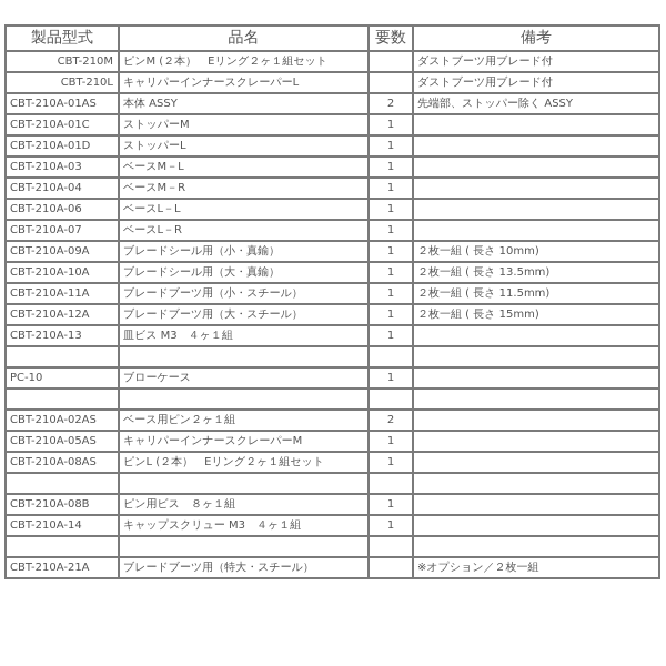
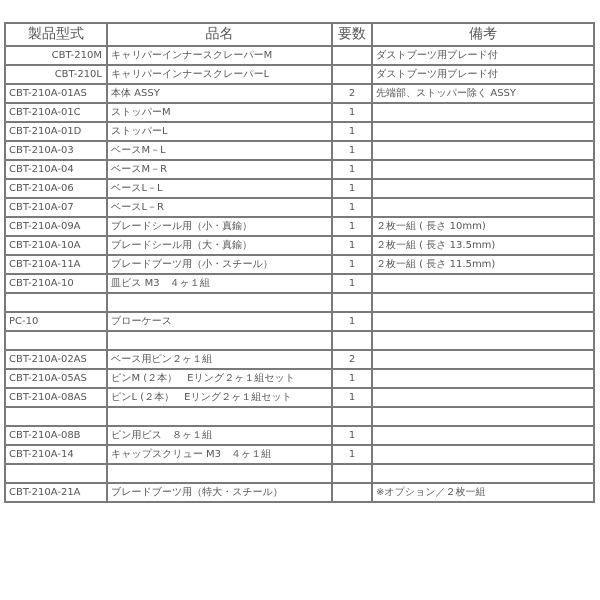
  製品型式	品名	要数	備考
- CBT-210M	ピンM (２本） Eリング２ヶ１組セット		ダストブーツ用ブレード付
+ CBT-210M	キャリパーインナースクレーパーM		ダストブーツ用ブレード付
  CBT-210L	キャリパーインナースクレーパーL		ダストブーツ用ブレード付
  CBT-210A-01AS	本体 ASSY	2	先端部、ストッパー除く ASSY
  CBT-210A-01C	ストッパーM	1
  CBT-210A-01D	ストッパーL	1
  CBT-210A-03	ベースM－L	1
  CBT-210A-04	ベースM－R	1
  CBT-210A-06	ベースL－L	1
  CBT-210A-07	ベースL－R	1
  CBT-210A-09A	ブレードシール用（小・真鍮）	1	２枚一組 ( 長さ 10mm)
  CBT-210A-10A	ブレードシール用（大・真鍮）	1	２枚一組 ( 長さ 13.5mm)
  CBT-210A-11A	ブレードブーツ用（小・スチール）	1	２枚一組 ( 長さ 11.5mm)
- CBT-210A-12A	ブレードブーツ用（大・スチール）	1	２枚一組 ( 長さ 15mm)
- CBT-210A-13	皿ビス M3 ４ヶ１組	1
+ CBT-210A-10	皿ビス M3 ４ヶ１組	1
  PC-10	ブローケース	1
  CBT-210A-02AS	ベース用ピン２ヶ１組	2
- CBT-210A-05AS	キャリパーインナースクレーパーM	1
+ CBT-210A-05AS	ピンM (２本） Eリング２ヶ１組セット	1
  CBT-210A-08AS	ピンL (２本） Eリング２ヶ１組セット	1
  CBT-210A-08B	ピン用ビス ８ヶ１組	1
  CBT-210A-14	キャップスクリュー M3 ４ヶ１組	1
  CBT-210A-21A	ブレードブーツ用（特大・スチール）		※オプション／２枚一組
